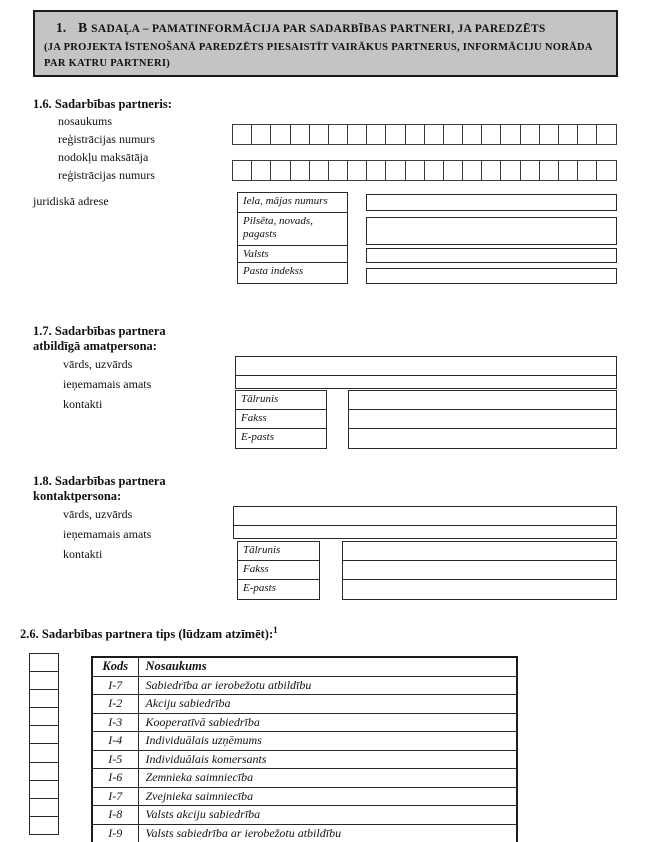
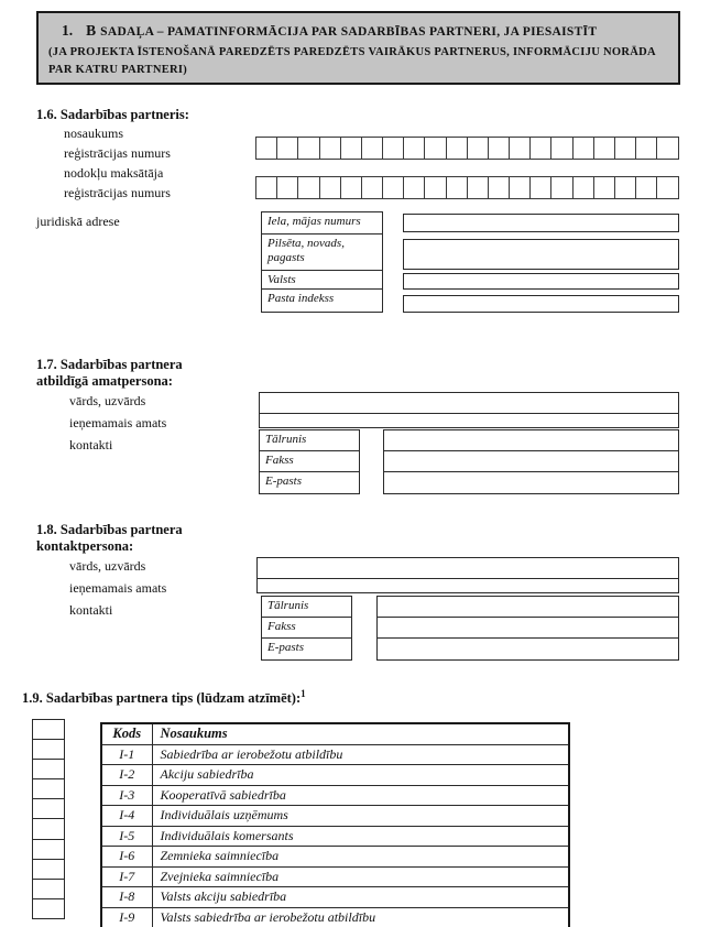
- 1. B SADAĻA – PAMATINFORMĀCIJA PAR SADARBĪBAS PARTNERI, JA PAREDZĒTS
+ 1. B SADAĻA – PAMATINFORMĀCIJA PAR SADARBĪBAS PARTNERI, JA PIESAISTĪT
- (JA PROJEKTA ĪSTENOŠANĀ PAREDZĒTS PIESAISTĪT VAIRĀKUS PARTNERUS, INFORMĀCIJU NORĀDA PAR KATRU PARTNERI)
+ (JA PROJEKTA ĪSTENOŠANĀ PAREDZĒTS PAREDZĒTS VAIRĀKUS PARTNERUS, INFORMĀCIJU NORĀDA PAR KATRU PARTNERI)
  1.6. Sadarbības partneris:
  nosaukums
  reģistrācijas numurs
  nodokļu maksātāja
  reģistrācijas numurs
  juridiskā adrese
  Iela, mājas numurs
  Pilsēta, novads, pagasts
  Valsts
  Pasta indekss
  1.7. Sadarbības partnera
  atbildīgā amatpersona:
  vārds, uzvārds
  ieņemamais amats
  kontakti
  Tālrunis
  Fakss
  E-pasts
  1.8. Sadarbības partnera
  kontaktpersona:
  vārds, uzvārds
  ieņemamais amats
  kontakti
  Tālrunis
  Fakss
  E-pasts
- 2.6. Sadarbības partnera tips (lūdzam atzīmēt):1
+ 1.9. Sadarbības partnera tips (lūdzam atzīmēt):1
  Kods	Nosaukums
- I-7	Sabiedrība ar ierobežotu atbildību
+ I-1	Sabiedrība ar ierobežotu atbildību
  I-2	Akciju sabiedrība
  I-3	Kooperatīvā sabiedrība
  I-4	Individuālais uzņēmums
  I-5	Individuālais komersants
  I-6	Zemnieka saimniecība
  I-7	Zvejnieka saimniecība
  I-8	Valsts akciju sabiedrība
  I-9	Valsts sabiedrība ar ierobežotu atbildību
